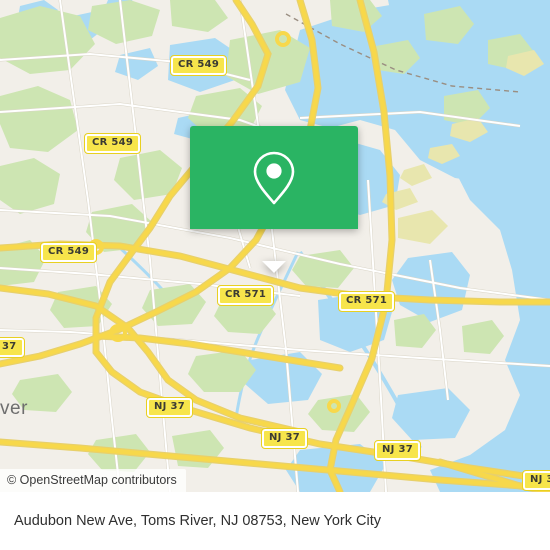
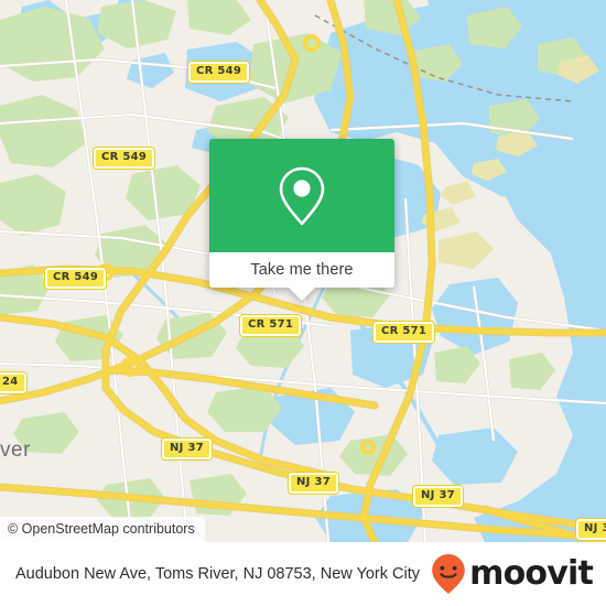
  CR 549
  CR 549
  CR 549
  CR 571
  CR 571
- 37
+ 24
  NJ 37
  NJ 37
  NJ 37
  ver
+ Take me there
  © OpenStreetMap contributors
  Audubon New Ave, Toms River, NJ 08753, New York City
+ moovit
